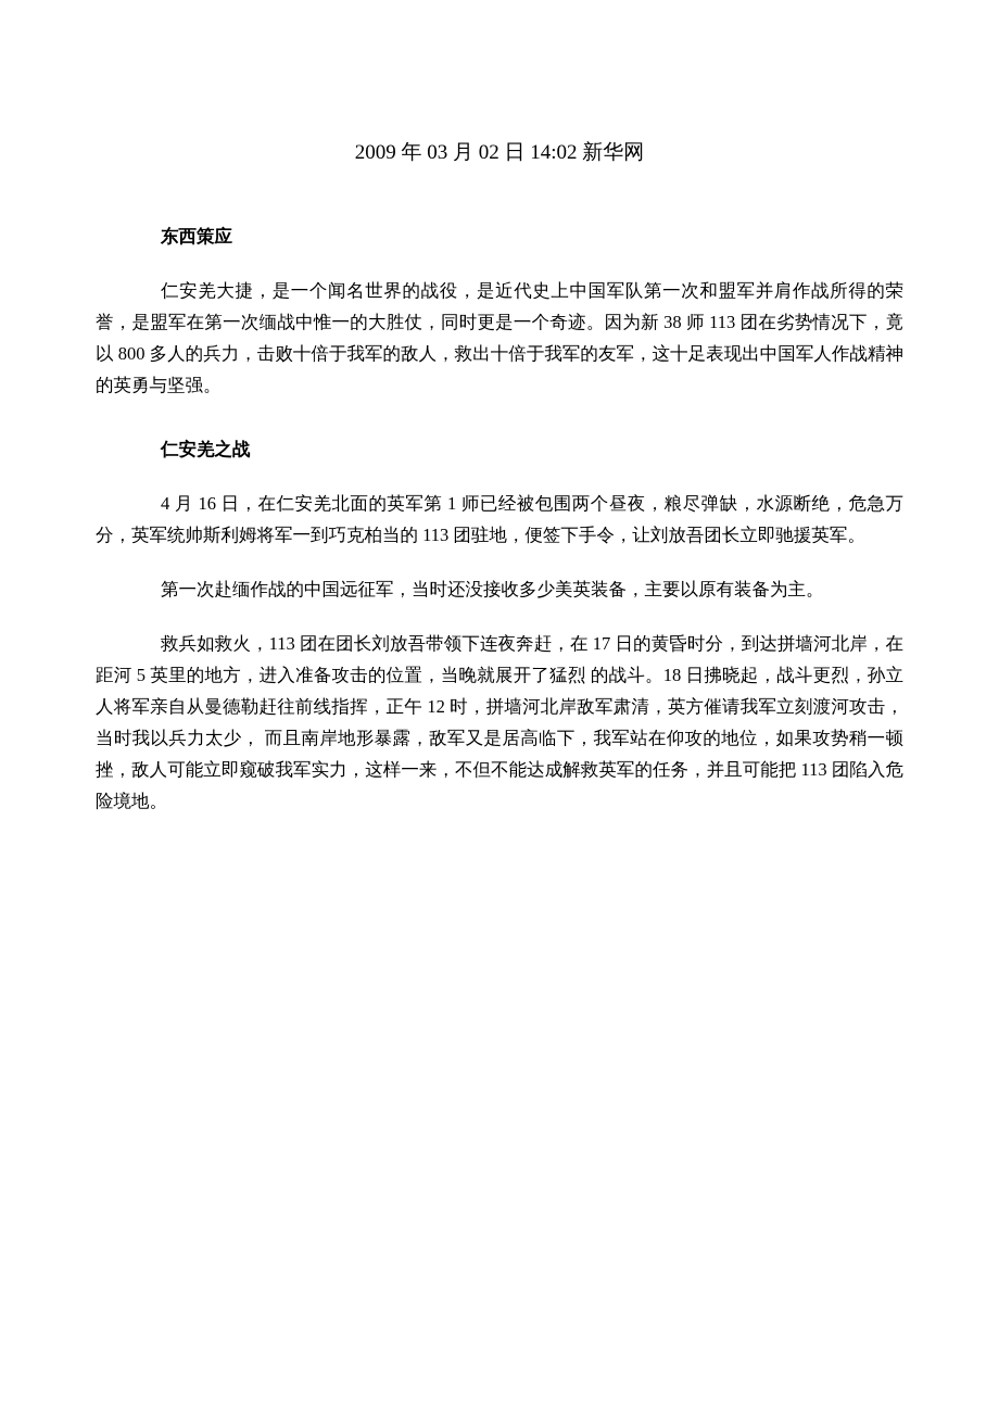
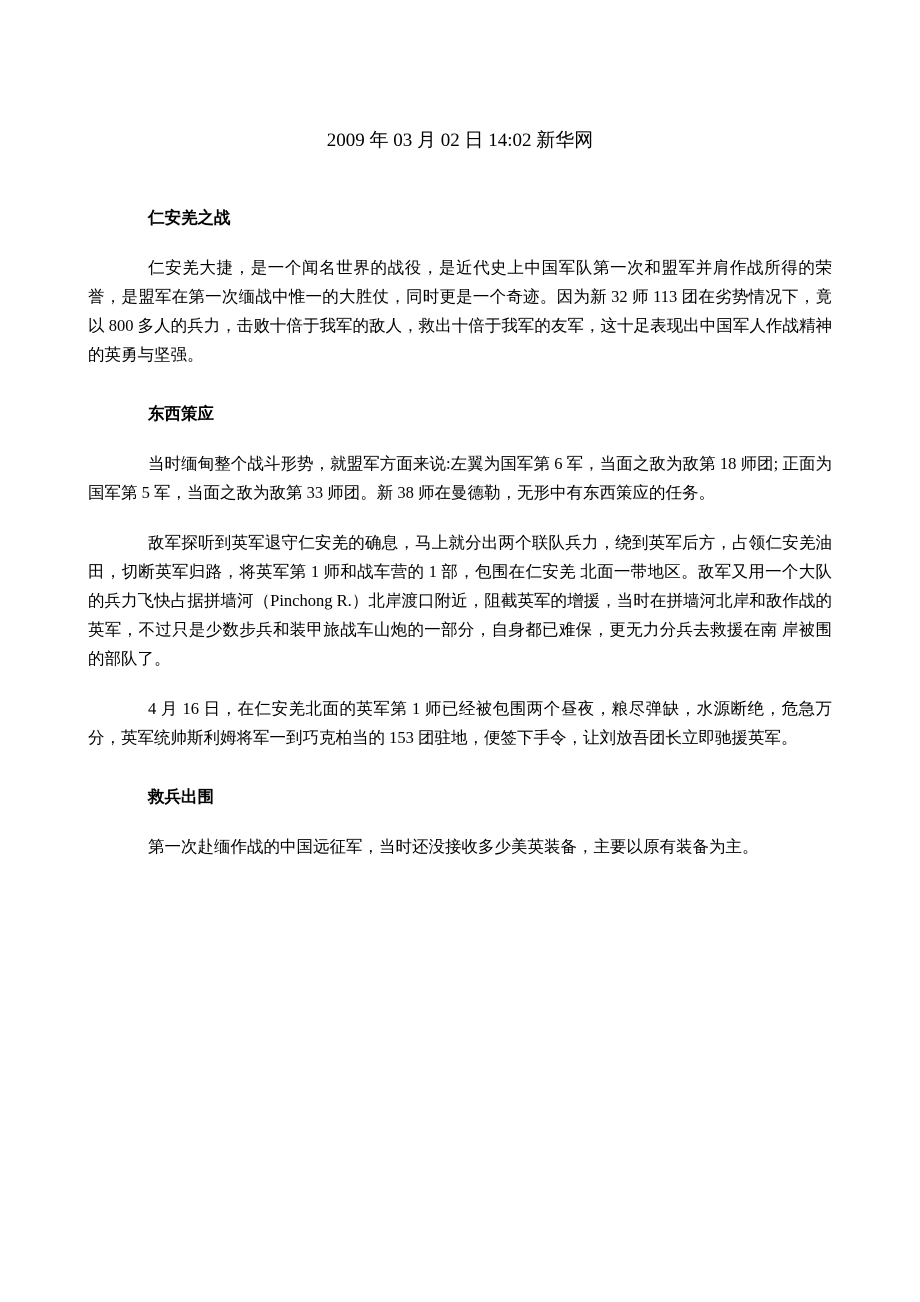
  2009 年 03 月 02 日 14:02 新华网
- 东西策应
+ 仁安羌之战
- 仁安羌大捷，是一个闻名世界的战役，是近代史上中国军队第一次和盟军并肩作战所得的荣誉，是盟军在第一次缅战中惟一的大胜仗，同时更是一个奇迹。因为新 38 师 113 团在劣势情况下，竟以 800 多人的兵力，击败十倍于我军的敌人，救出十倍于我军的友军，这十足表现出中国军人作战精神的英勇与坚强。
+ 仁安羌大捷，是一个闻名世界的战役，是近代史上中国军队第一次和盟军并肩作战所得的荣誉，是盟军在第一次缅战中惟一的大胜仗，同时更是一个奇迹。因为新 32 师 113 团在劣势情况下，竟以 800 多人的兵力，击败十倍于我军的敌人，救出十倍于我军的友军，这十足表现出中国军人作战精神的英勇与坚强。
- 仁安羌之战
+ 东西策应
+ 当时缅甸整个战斗形势，就盟军方面来说:左翼为国军第 6 军，当面之敌为敌第 18 师团; 正面为国军第 5 军，当面之敌为敌第 33 师团。新 38 师在曼德勒，无形中有东西策应的任务。
+ 敌军探听到英军退守仁安羌的确息，马上就分出两个联队兵力，绕到英军后方，占领仁安羌油田，切断英军归路，将英军第 1 师和战车营的 1 部，包围在仁安羌 北面一带地区。敌军又用一个大队的兵力飞快占据拼墙河（Pinchong R.）北岸渡口附近，阻截英军的增援，当时在拼墙河北岸和敌作战的英军，不过只是少数步兵和装甲旅战车山炮的一部分，自身都已难保，更无力分兵去救援在南 岸被围的部队了。
- 4 月 16 日，在仁安羌北面的英军第 1 师已经被包围两个昼夜，粮尽弹缺，水源断绝，危急万分，英军统帅斯利姆将军一到巧克柏当的 113 团驻地，便签下手令，让刘放吾团长立即驰援英军。
+ 4 月 16 日，在仁安羌北面的英军第 1 师已经被包围两个昼夜，粮尽弹缺，水源断绝，危急万分，英军统帅斯利姆将军一到巧克柏当的 153 团驻地，便签下手令，让刘放吾团长立即驰援英军。
+ 救兵出围
  第一次赴缅作战的中国远征军，当时还没接收多少美英装备，主要以原有装备为主。
- 救兵如救火，113 团在团长刘放吾带领下连夜奔赶，在 17 日的黄昏时分，到达拼墙河北岸，在距河 5 英里的地方，进入准备攻击的位置，当晚就展开了猛烈 的战斗。18 日拂晓起，战斗更烈，孙立人将军亲自从曼德勒赶往前线指挥，正午 12 时，拼墙河北岸敌军肃清，英方催请我军立刻渡河攻击，当时我以兵力太少， 而且南岸地形暴露，敌军又是居高临下，我军站在仰攻的地位，如果攻势稍一顿挫，敌人可能立即窥破我军实力，这样一来，不但不能达成解救英军的任务，并且可能把 113 团陷入危险境地。
